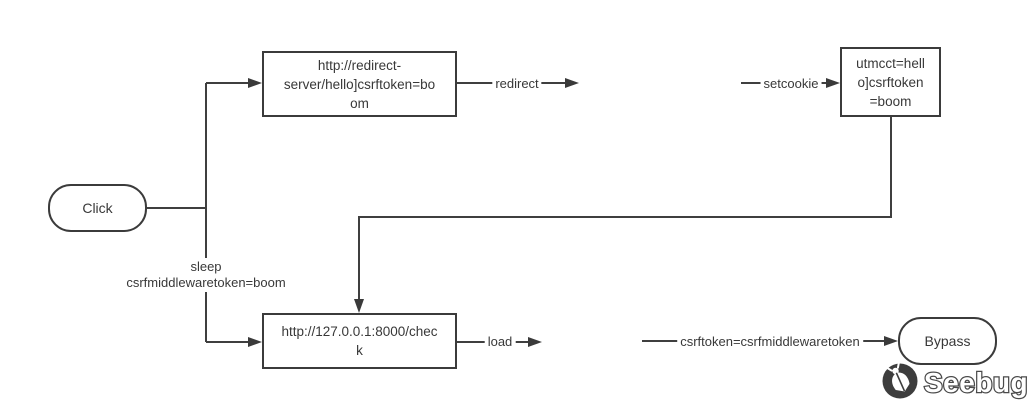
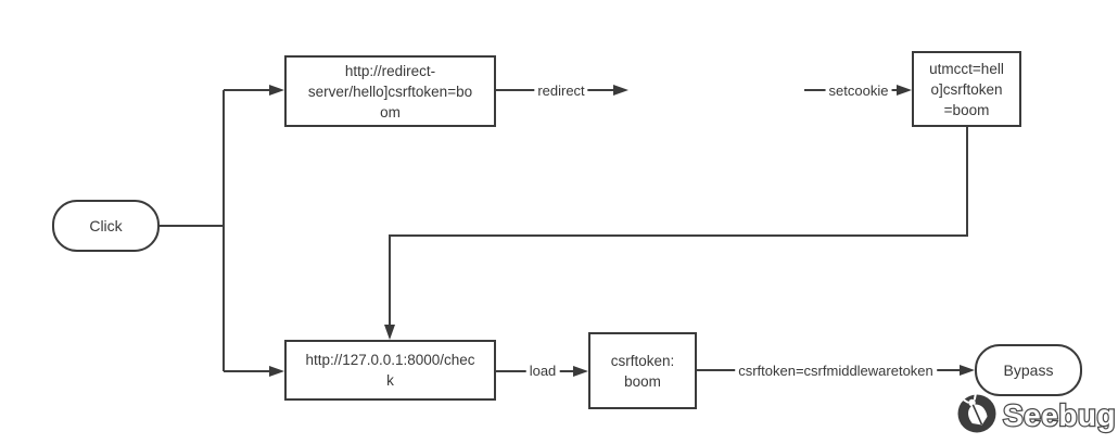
  Click
  http://redirect-
  server/hello]csrftoken=bo
  om
  utmcct=hell
  o]csrftoken
  =boom
  http://127.0.0.1:8000/chec
  k
+ csrftoken:
+ boom
  Bypass
  redirect
  setcookie
- sleep
- csrfmiddlewaretoken=boom
  load
  csrftoken=csrfmiddlewaretoken
  Seebug
